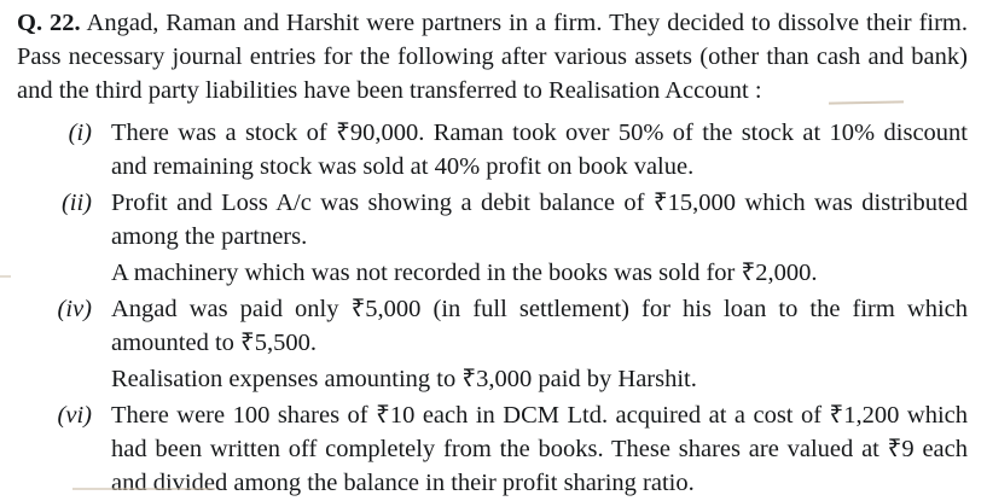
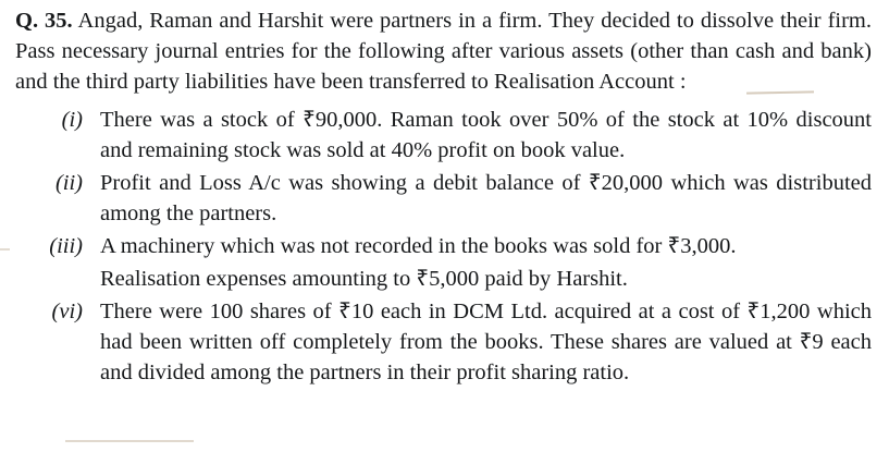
- Q. 22. Angad, Raman and Harshit were partners in a firm. They decided to dissolve their firm. Pass necessary journal entries for the following after various assets (other than cash and bank) and the third party liabilities have been transferred to Realisation Account :
+ Q. 35. Angad, Raman and Harshit were partners in a firm. They decided to dissolve their firm. Pass necessary journal entries for the following after various assets (other than cash and bank) and the third party liabilities have been transferred to Realisation Account :
  (i)
  There was a stock of ₹90,000. Raman took over 50% of the stock at 10% discount and remaining stock was sold at 40% profit on book value.
  (ii)
- Profit and Loss A/c was showing a debit balance of ₹15,000 which was distributed among the partners.
+ Profit and Loss A/c was showing a debit balance of ₹20,000 which was distributed among the partners.
+ (iii)
- A machinery which was not recorded in the books was sold for ₹2,000.
+ A machinery which was not recorded in the books was sold for ₹3,000.
- (iv)
- Angad was paid only ₹5,000 (in full settlement) for his loan to the firm which amounted to ₹5,500.
- Realisation expenses amounting to ₹3,000 paid by Harshit.
+ Realisation expenses amounting to ₹5,000 paid by Harshit.
  (vi)
- There were 100 shares of ₹10 each in DCM Ltd. acquired at a cost of ₹1,200 which had been written off completely from the books. These shares are valued at ₹9 each and divided among the balance in their profit sharing ratio.
+ There were 100 shares of ₹10 each in DCM Ltd. acquired at a cost of ₹1,200 which had been written off completely from the books. These shares are valued at ₹9 each and divided among the partners in their profit sharing ratio.
